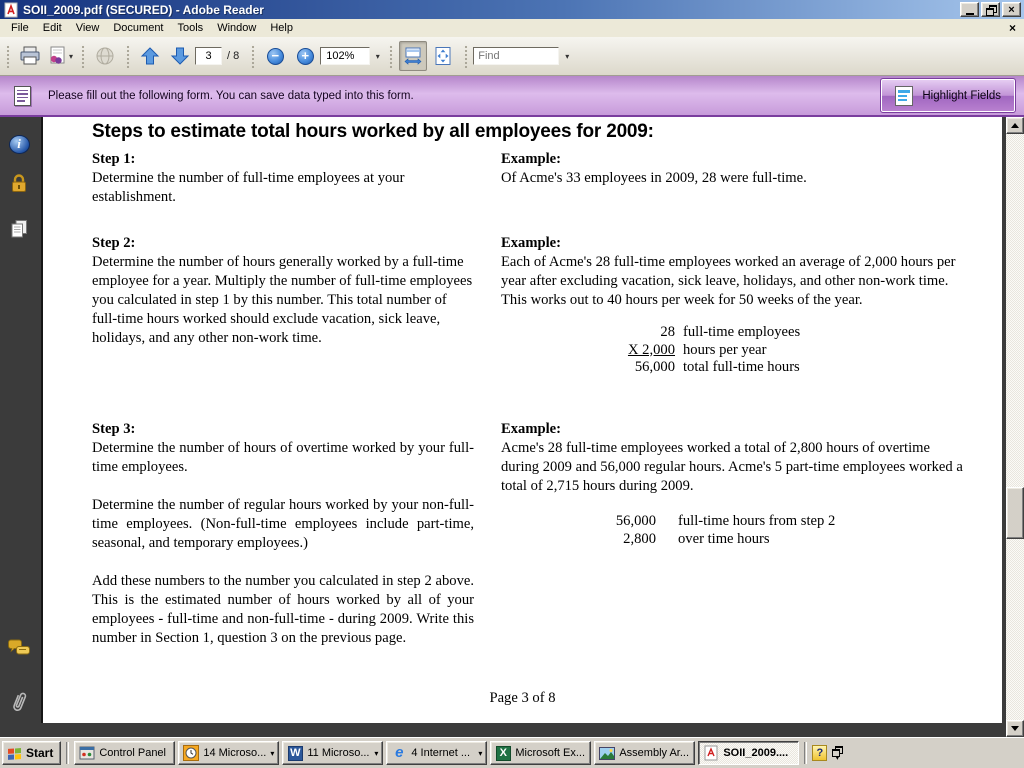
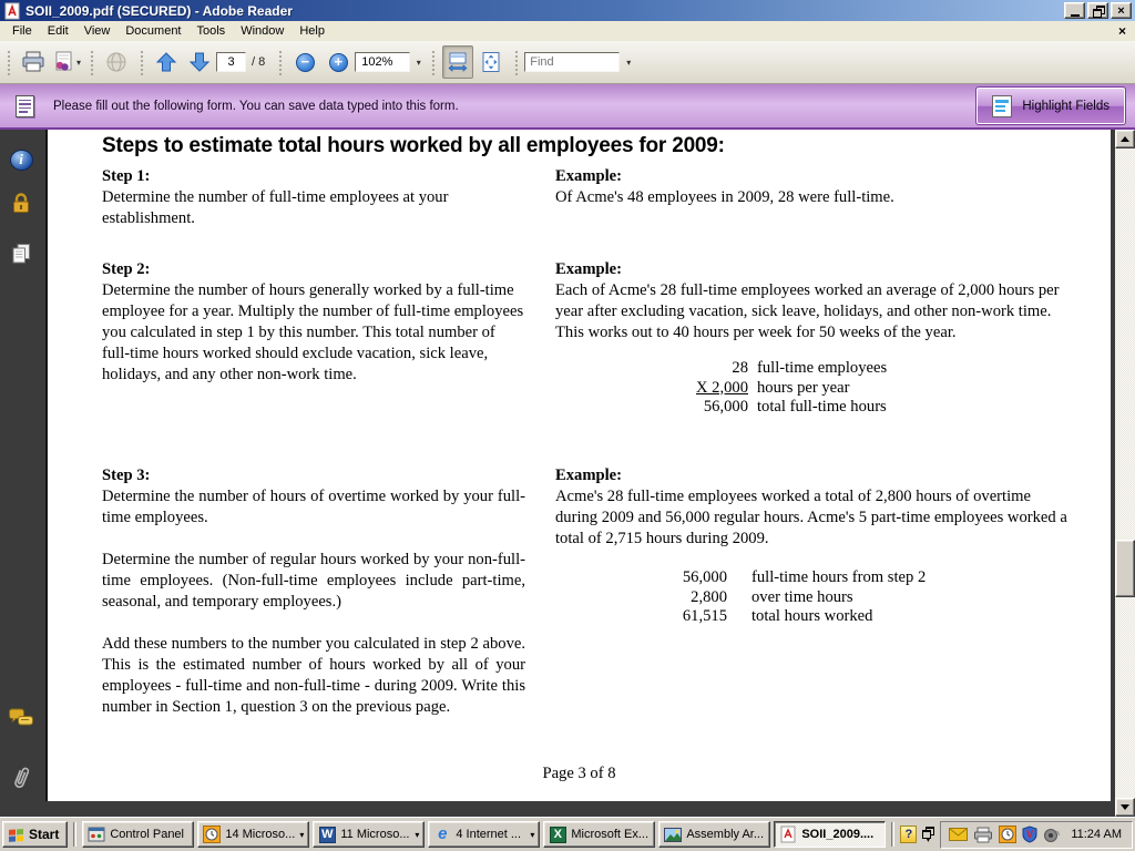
  SOII_2009.pdf (SECURED) - Adobe Reader
  ×
  File
  Edit
  View
  Document
  Tools
  Window
  Help
  ×
  ▾
  3
  / 8
  −
  +
  102%
  ▾
  Find
  ▾
  Please fill out the following form. You can save data typed into this form.
  Highlight Fields
  i
  Steps to estimate total hours worked by all employees for 2009:
  Step 1:
  Determine the number of full-time employees at your establishment.
  Example:
- Of Acme's 33 employees in 2009, 28 were full-time.
+ Of Acme's 48 employees in 2009, 28 were full-time.
  Step 2:
  Determine the number of hours generally worked by a full-time employee for a year. Multiply the number of full-time employees you calculated in step 1 by this number. This total number of full-time hours worked should exclude vacation, sick leave, holidays, and any other non-work time.
  Example:
  Each of Acme's 28 full-time employees worked an average of 2,000 hours per year after excluding vacation, sick leave, holidays, and other non-work time. This works out to 40 hours per week for 50 weeks of the year.
  28	full-time employees
  X 2,000	hours per year
  56,000	total full-time hours
  Step 3:
  Determine the number of hours of overtime worked by your full-time employees.
  Determine the number of regular hours worked by your non-full-time employees. (Non-full-time employees include part-time, seasonal, and temporary employees.)
  Add these numbers to the number you calculated in step 2 above. This is the estimated number of hours worked by all of your employees - full-time and non-full-time - during 2009. Write this number in Section 1, question 3 on the previous page.
  Example:
  Acme's 28 full-time employees worked a total of 2,800 hours of overtime during 2009 and 56,000 regular hours. Acme's 5 part-time employees worked a total of 2,715 hours during 2009.
  56,000	full-time hours from step 2
  2,800	over time hours
+ 61,515	total hours worked
  Page 3 of 8
  Start
  Control Panel
  14 Microso...
  ▾
  W
  11 Microso...
  ▾
  e
  4 Internet ...
  ▾
  X
  Microsoft Ex...
  Assembly Ar...
  SOII_2009....
  ?
+ V
+ 11:24 AM
